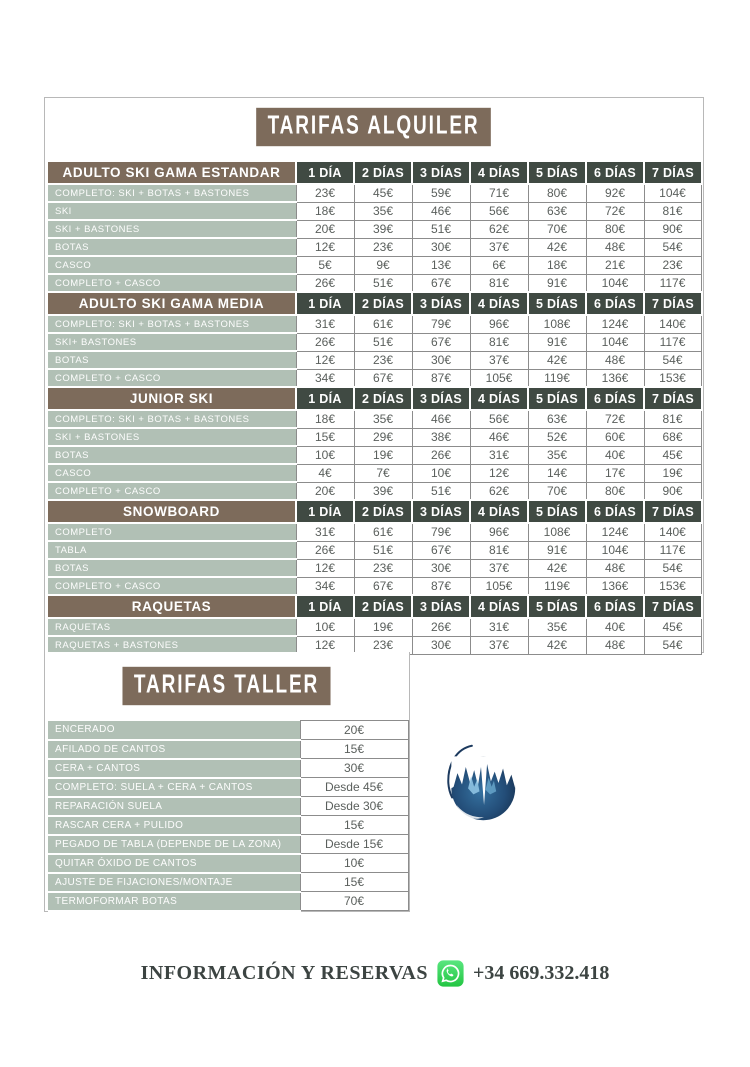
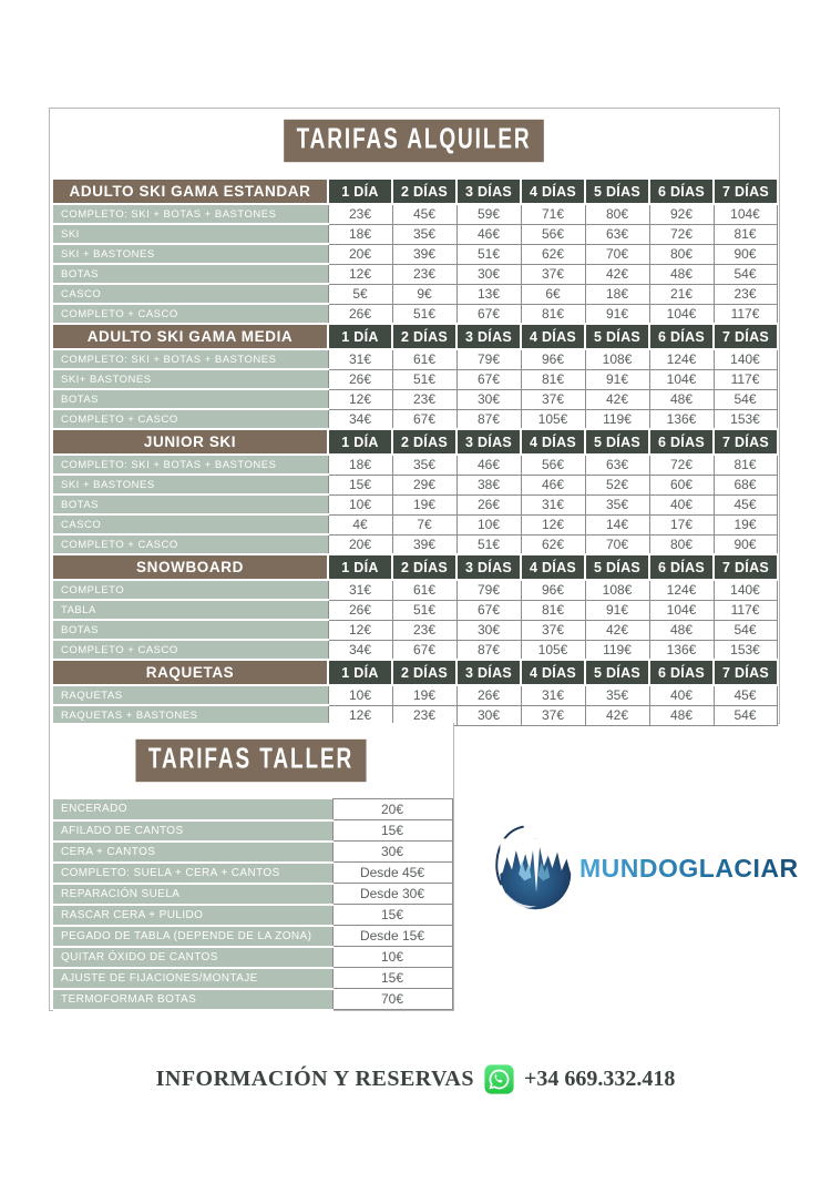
  TARIFAS ALQUILER
  ADULTO SKI GAMA ESTANDAR	1 DÍA	2 DÍAS	3 DÍAS	4 DÍAS	5 DÍAS	6 DÍAS	7 DÍAS
  COMPLETO: SKI + BOTAS + BASTONES	23€	45€	59€	71€	80€	92€	104€
  SKI	18€	35€	46€	56€	63€	72€	81€
  SKI + BASTONES	20€	39€	51€	62€	70€	80€	90€
  BOTAS	12€	23€	30€	37€	42€	48€	54€
  CASCO	5€	9€	13€	6€	18€	21€	23€
  COMPLETO + CASCO	26€	51€	67€	81€	91€	104€	117€
  ADULTO SKI GAMA MEDIA	1 DÍA	2 DÍAS	3 DÍAS	4 DÍAS	5 DÍAS	6 DÍAS	7 DÍAS
  COMPLETO: SKI + BOTAS + BASTONES	31€	61€	79€	96€	108€	124€	140€
  SKI+ BASTONES	26€	51€	67€	81€	91€	104€	117€
  BOTAS	12€	23€	30€	37€	42€	48€	54€
  COMPLETO + CASCO	34€	67€	87€	105€	119€	136€	153€
  JUNIOR SKI	1 DÍA	2 DÍAS	3 DÍAS	4 DÍAS	5 DÍAS	6 DÍAS	7 DÍAS
  COMPLETO: SKI + BOTAS + BASTONES	18€	35€	46€	56€	63€	72€	81€
  SKI + BASTONES	15€	29€	38€	46€	52€	60€	68€
  BOTAS	10€	19€	26€	31€	35€	40€	45€
  CASCO	4€	7€	10€	12€	14€	17€	19€
  COMPLETO + CASCO	20€	39€	51€	62€	70€	80€	90€
  SNOWBOARD	1 DÍA	2 DÍAS	3 DÍAS	4 DÍAS	5 DÍAS	6 DÍAS	7 DÍAS
  COMPLETO	31€	61€	79€	96€	108€	124€	140€
  TABLA	26€	51€	67€	81€	91€	104€	117€
  BOTAS	12€	23€	30€	37€	42€	48€	54€
  COMPLETO + CASCO	34€	67€	87€	105€	119€	136€	153€
  RAQUETAS	1 DÍA	2 DÍAS	3 DÍAS	4 DÍAS	5 DÍAS	6 DÍAS	7 DÍAS
  RAQUETAS	10€	19€	26€	31€	35€	40€	45€
  RAQUETAS + BASTONES	12€	23€	30€	37€	42€	48€	54€
  TARIFAS TALLER
  ENCERADO	20€
  AFILADO DE CANTOS	15€
  CERA + CANTOS	30€
  COMPLETO: SUELA + CERA + CANTOS	Desde 45€
  REPARACIÓN SUELA	Desde 30€
  RASCAR CERA + PULIDO	15€
  PEGADO DE TABLA (DEPENDE DE LA ZONA)	Desde 15€
  QUITAR ÓXIDO DE CANTOS	10€
  AJUSTE DE FIJACIONES/MONTAJE	15€
  TERMOFORMAR BOTAS	70€
+ MUNDOGLACIAR
  INFORMACIÓN Y RESERVAS
  +34 669.332.418
